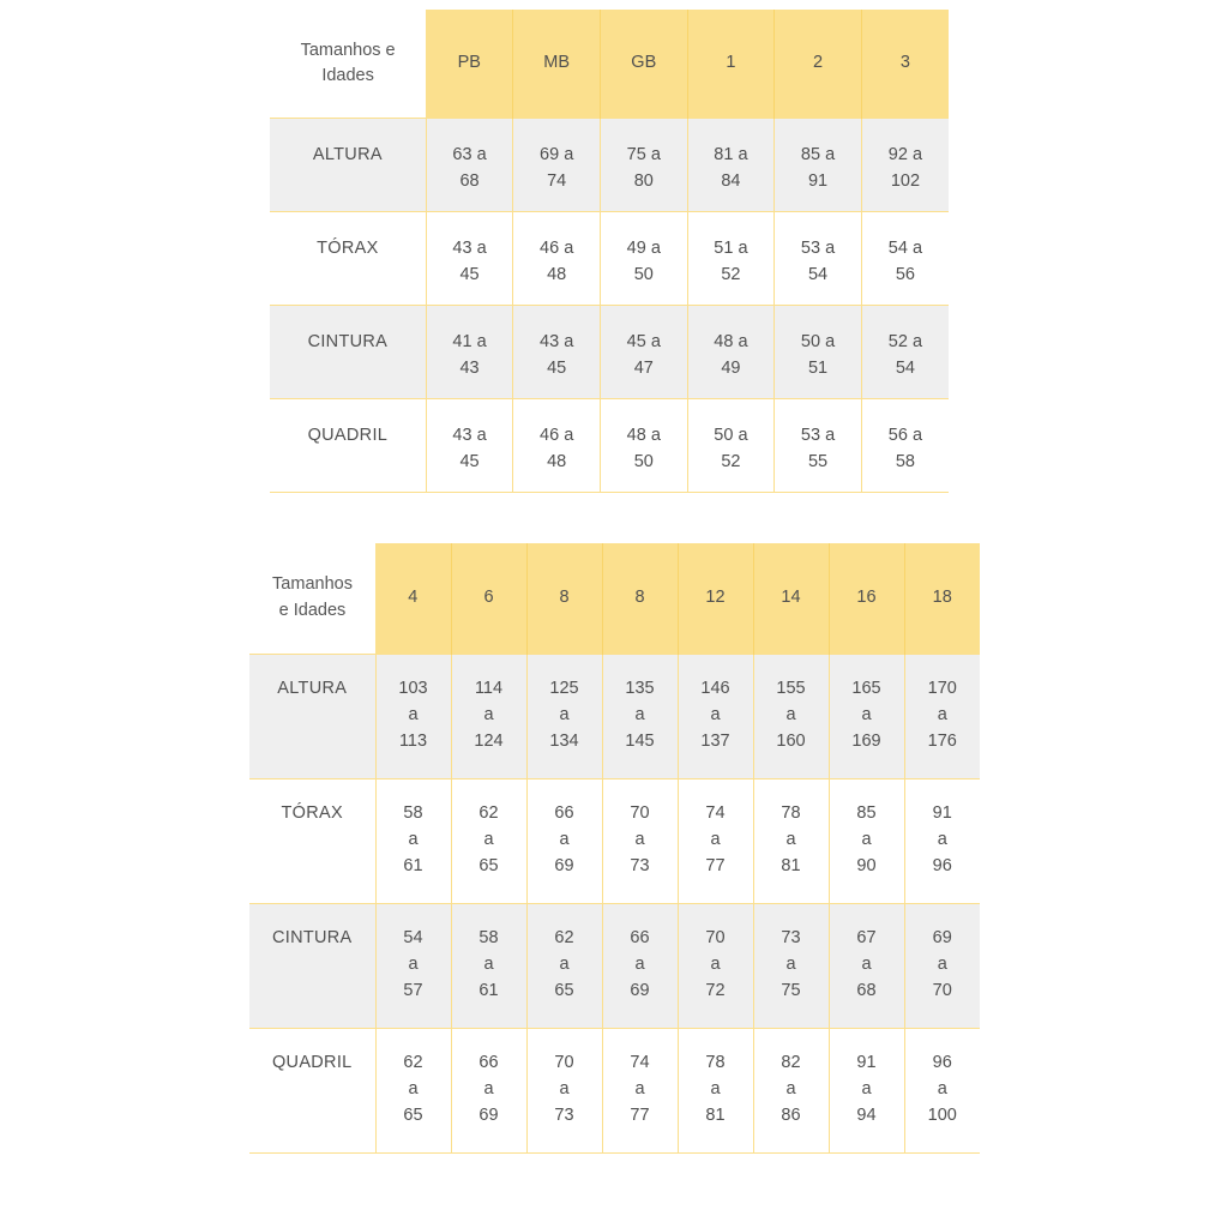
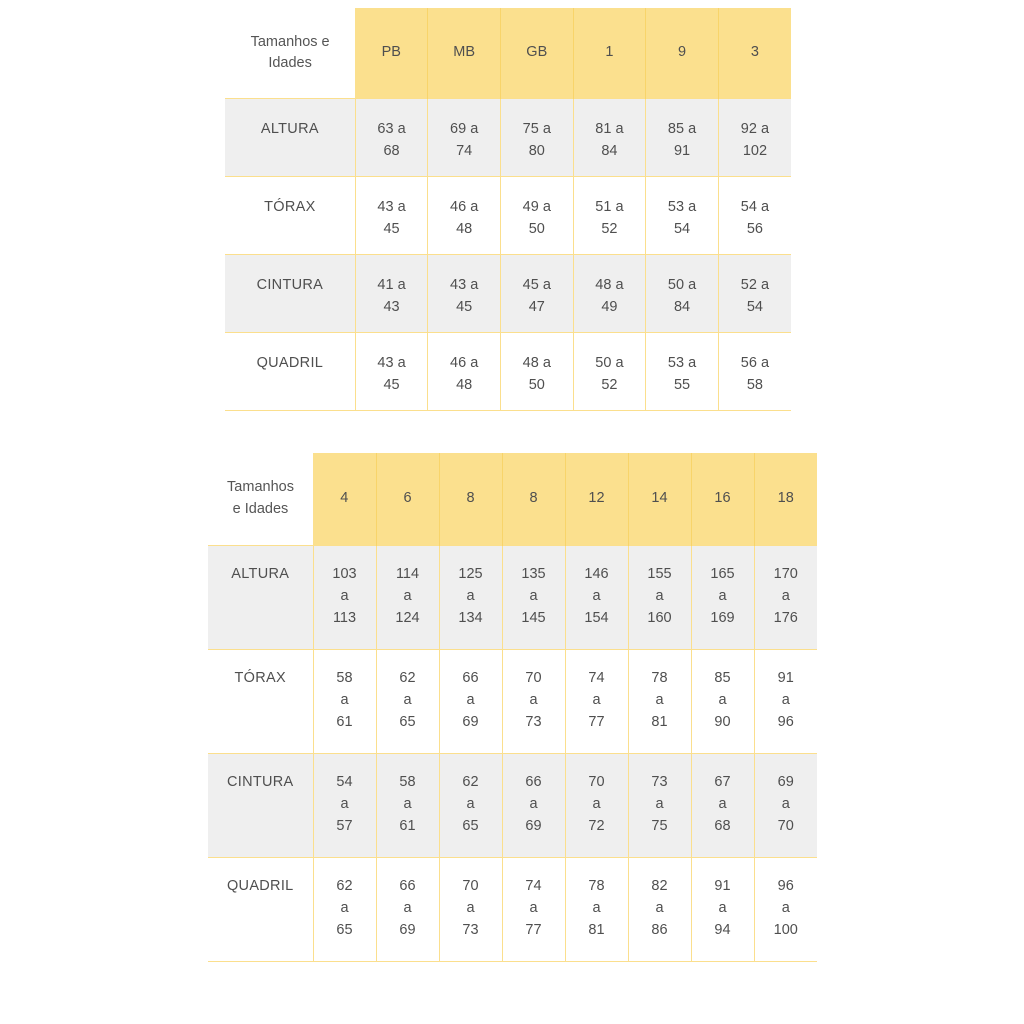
- Tamanhos eIdades	PB	MB	GB	1	2	3
+ Tamanhos eIdades	PB	MB	GB	1	9	3
  ALTURA	63 a68	69 a74	75 a80	81 a84	85 a91	92 a102
  TÓRAX	43 a45	46 a48	49 a50	51 a52	53 a54	54 a56
- CINTURA	41 a43	43 a45	45 a47	48 a49	50 a51	52 a54
+ CINTURA	41 a43	43 a45	45 a47	48 a49	50 a84	52 a54
  QUADRIL	43 a45	46 a48	48 a50	50 a52	53 a55	56 a58
  Tamanhose Idades	4	6	8	8	12	14	16	18
- ALTURA	103a113	114a124	125a134	135a145	146a137	155a160	165a169	170a176
+ ALTURA	103a113	114a124	125a134	135a145	146a154	155a160	165a169	170a176
  TÓRAX	58a61	62a65	66a69	70a73	74a77	78a81	85a90	91a96
  CINTURA	54a57	58a61	62a65	66a69	70a72	73a75	67a68	69a70
  QUADRIL	62a65	66a69	70a73	74a77	78a81	82a86	91a94	96a100
